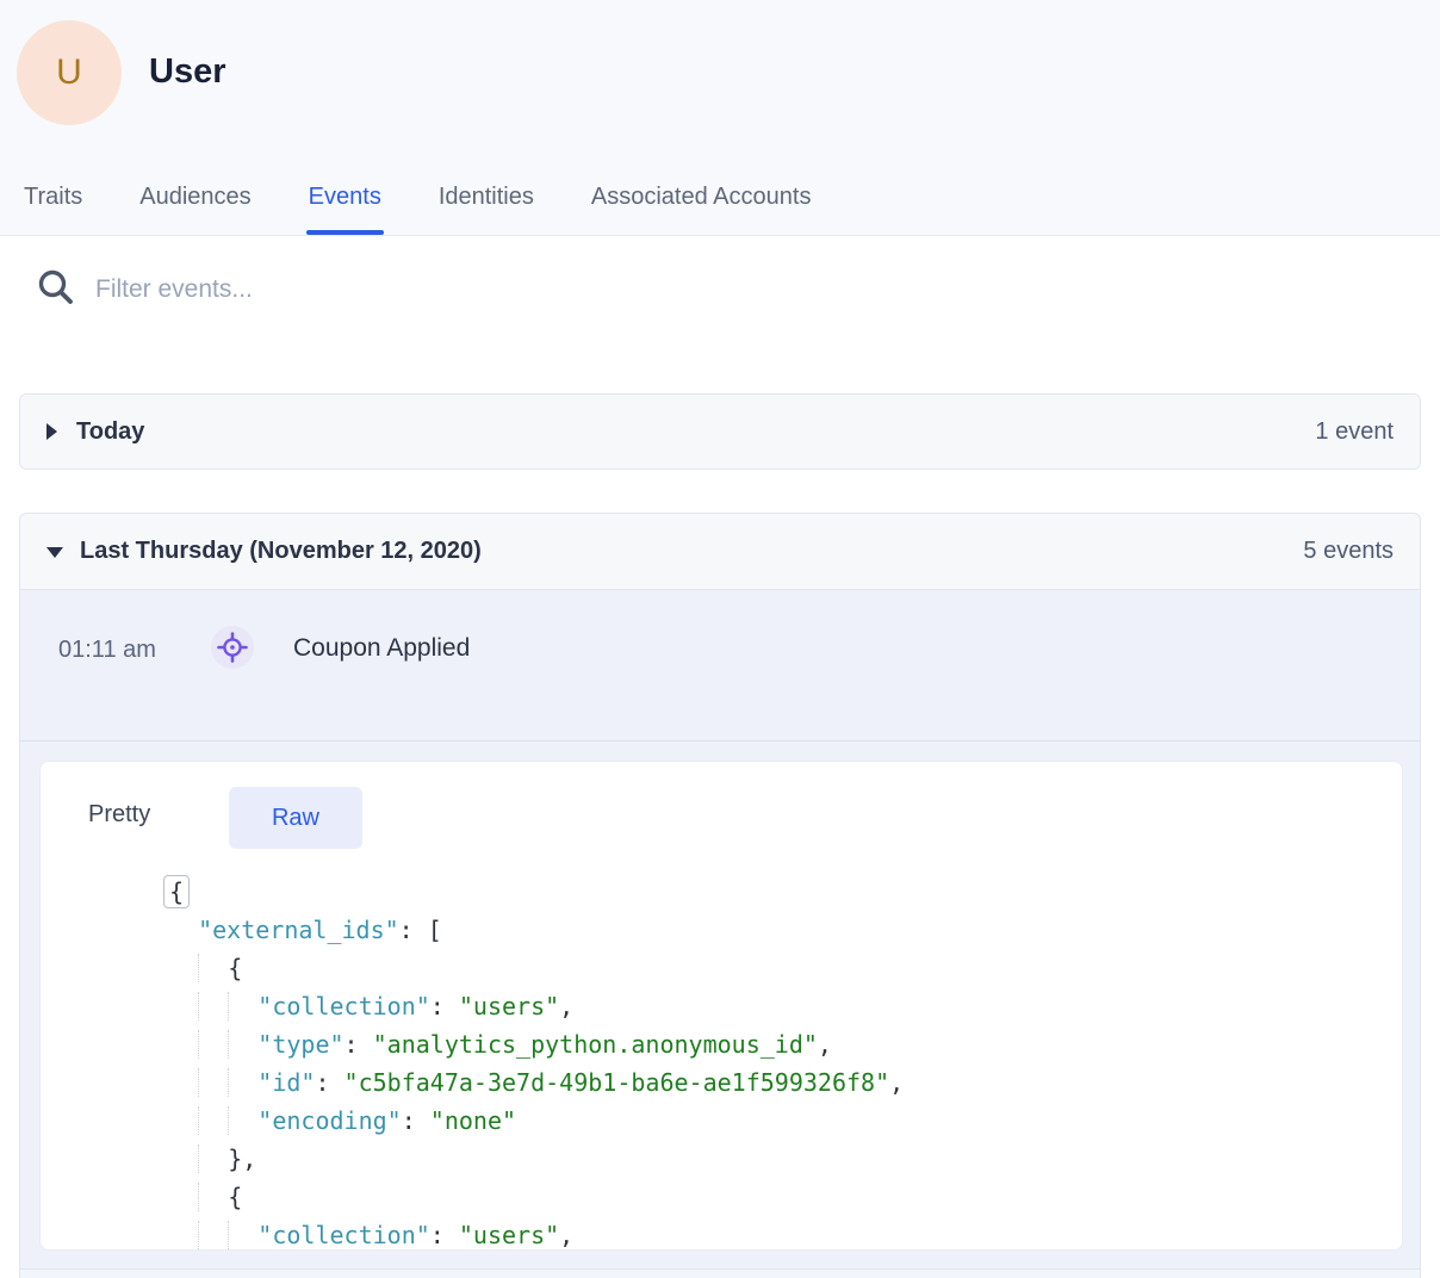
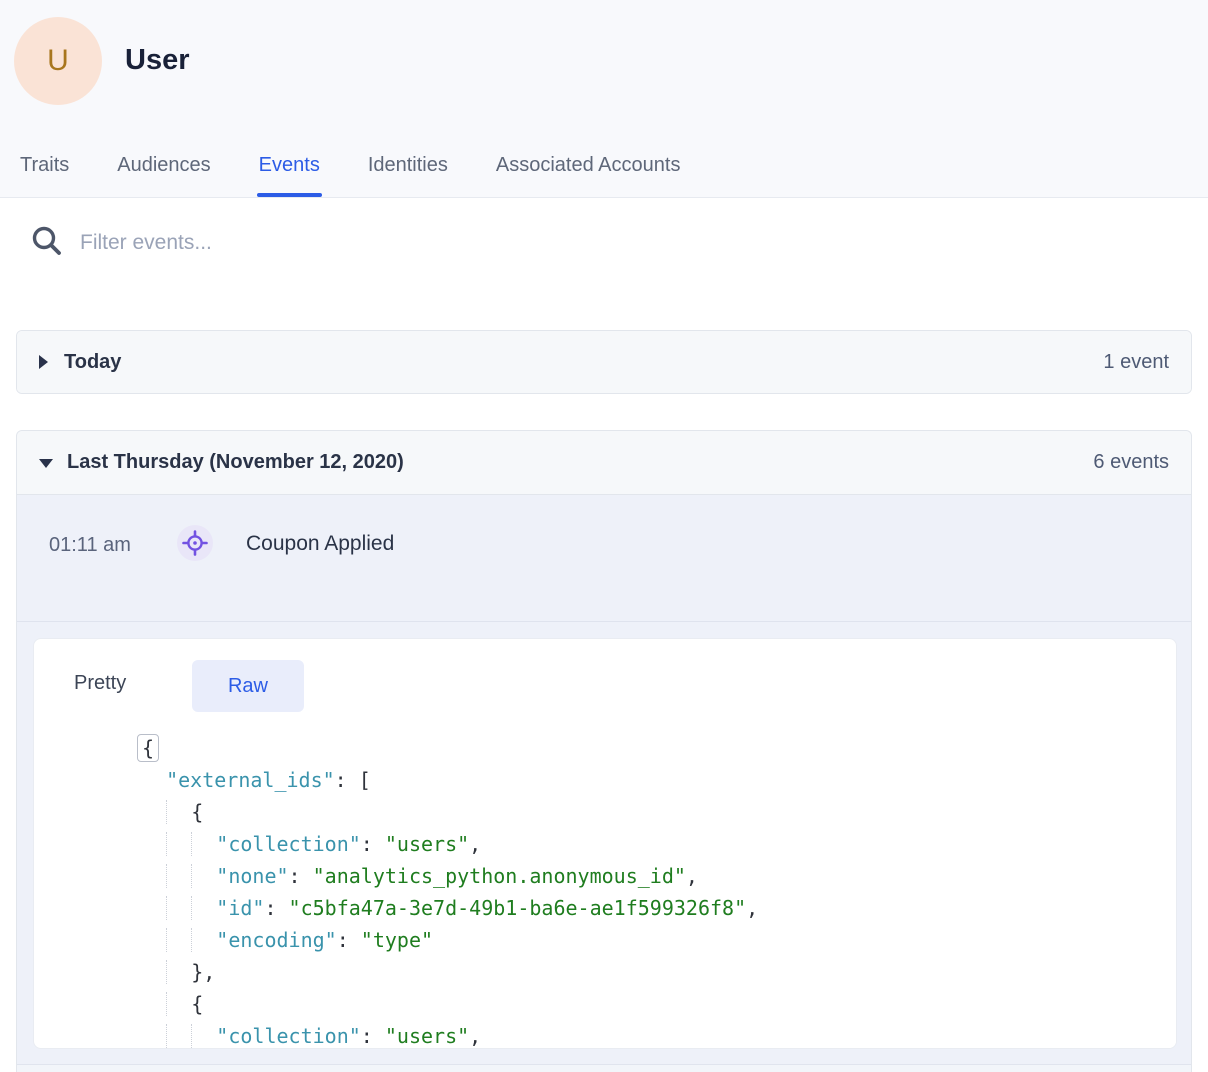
  U
  User
  Traits
  Audiences
  Events
  Identities
  Associated Accounts
  Filter events...
  Today
  1 event
  Last Thursday (November 12, 2020)
- 5 events
+ 6 events
  01:11 am
  Coupon Applied
  Pretty
  Raw
  {
  "external_ids": [
  {
  "collection": "users",
- "type": "analytics_python.anonymous_id",
+ "none": "analytics_python.anonymous_id",
  "id": "c5bfa47a-3e7d-49b1-ba6e-ae1f599326f8",
- "encoding": "none"
+ "encoding": "type"
  },
  {
  "collection": "users",
